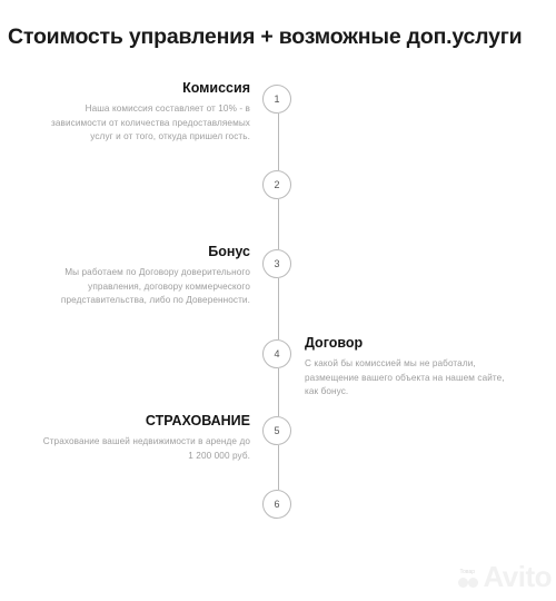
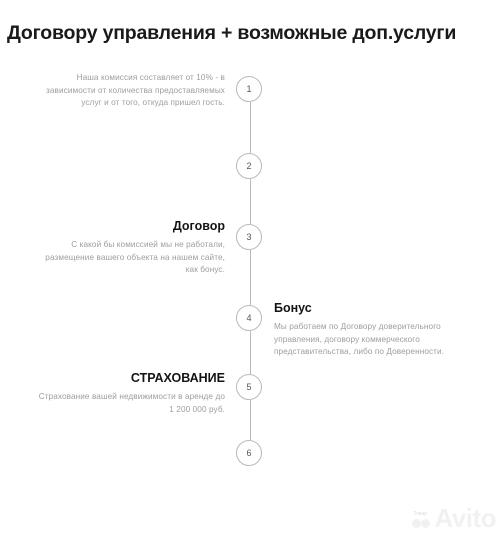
- Стоимость управления + возможные доп.услуги
+ Договору управления + возможные доп.услуги
  1
- Комиссия
  Наша комиссия составляет от 10% - в зависимости от количества предоставляемых услуг и от того, откуда пришел гость.
  2
  3
- Бонус
+ Договор
- Мы работаем по Договору доверительного управления, договору коммерческого представительства, либо по Доверенности.
+ С какой бы комиссией мы не работали, размещение вашего объекта на нашем сайте, как бонус.
  4
- Договор
+ Бонус
- С какой бы комиссией мы не работали, размещение вашего объекта на нашем сайте, как бонус.
+ Мы работаем по Договору доверительного управления, договору коммерческого представительства, либо по Доверенности.
  5
  СТРАХОВАНИЕ
  Страхование вашей недвижимости в аренде до 1 200 000 руб.
  6
